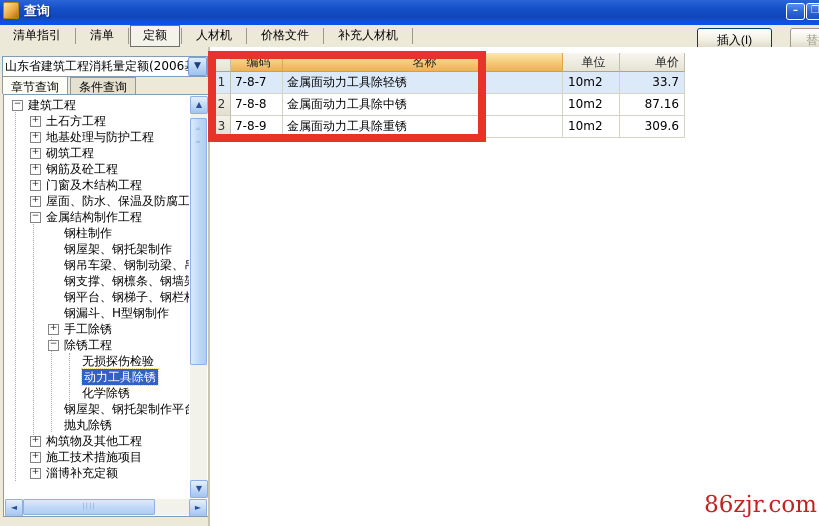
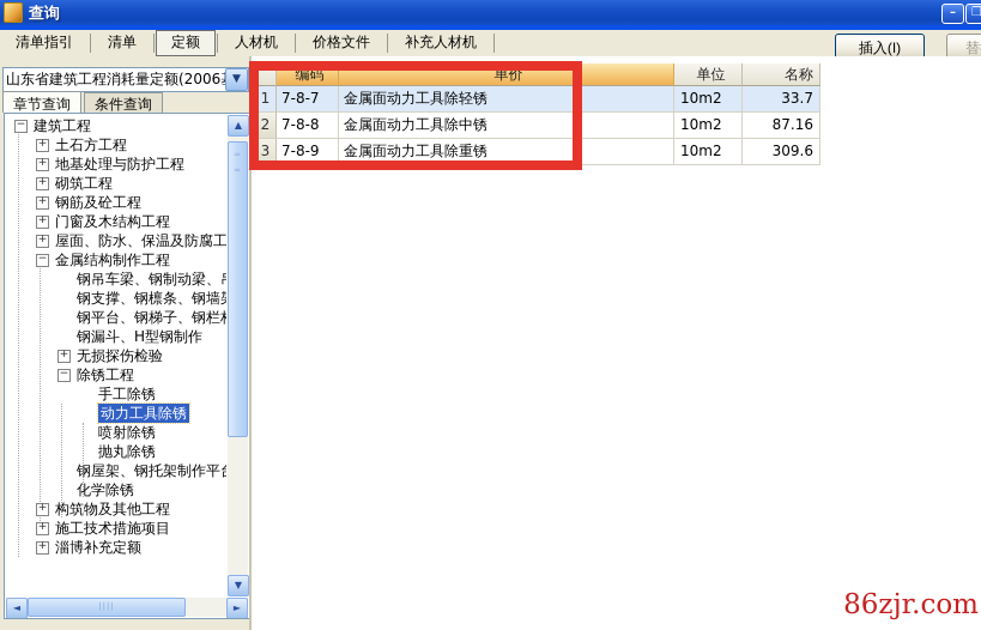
  查询
  –
  ❐
  清单指引
  清单
  定额
  人材机
  价格文件
  补充人材机
  插入(I)
  山东省建筑工程消耗量定额(2006
  ▼
  章节查询
  条件查询
  −
  建筑工程
  +
  土石方工程
  +
  地基处理与防护工程
  +
  砌筑工程
  +
  钢筋及砼工程
  +
  门窗及木结构工程
  +
  屋面、防水、保温及防腐工
  −
  金属结构制作工程
- 钢柱制作
- 钢屋架、钢托架制作
  钢吊车梁、钢制动梁、
  钢支撑、钢檩条、钢墙
  钢平台、钢梯子、钢栏
  钢漏斗、H型钢制作
  +
- 手工除锈
+ 无损探伤检验
  −
  除锈工程
- 无损探伤检验
+ 手工除锈
  动力工具除锈
+ 喷射除锈
- 化学除锈
+ 抛丸除锈
  钢屋架、钢托架制作平
- 抛丸除锈
+ 化学除锈
  +
  构筑物及其他工程
  +
  施工技术措施项目
  +
  淄博补充定额
  ▲
  =
  =
  ▼
  ◄
  ||||
  ►
  编码
- 名称
+ 单价
  单位
- 单价
+ 名称
  1
  7-8-7
  金属面动力工具除轻锈
  10m2
  33.7
  2
  7-8-8
  金属面动力工具除中锈
  10m2
  87.16
  3
  7-8-9
  金属面动力工具除重锈
  10m2
  309.6
  86zjr.com
